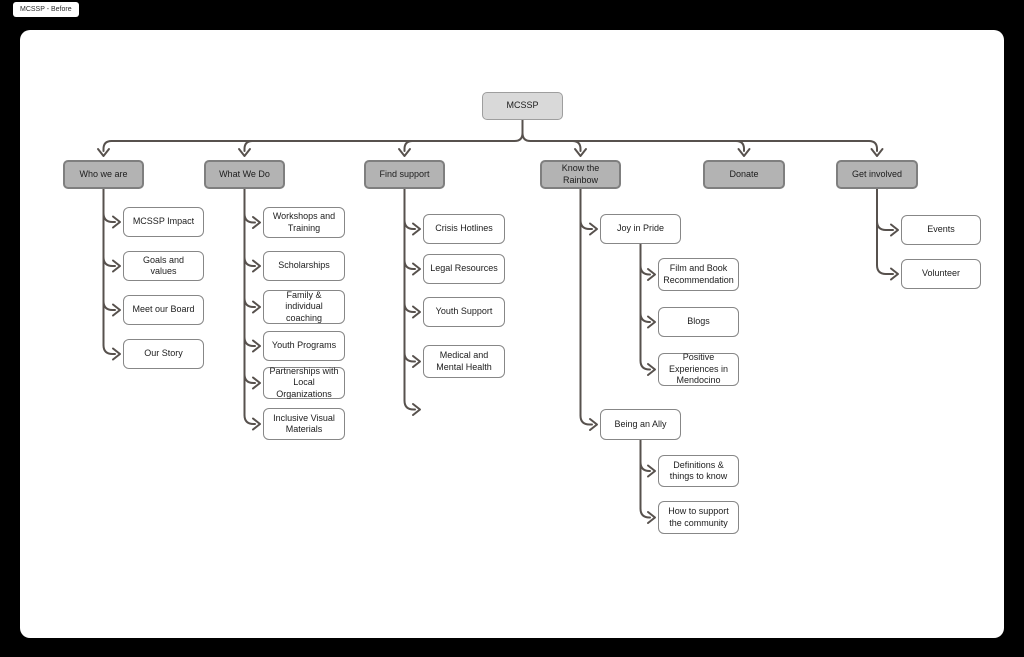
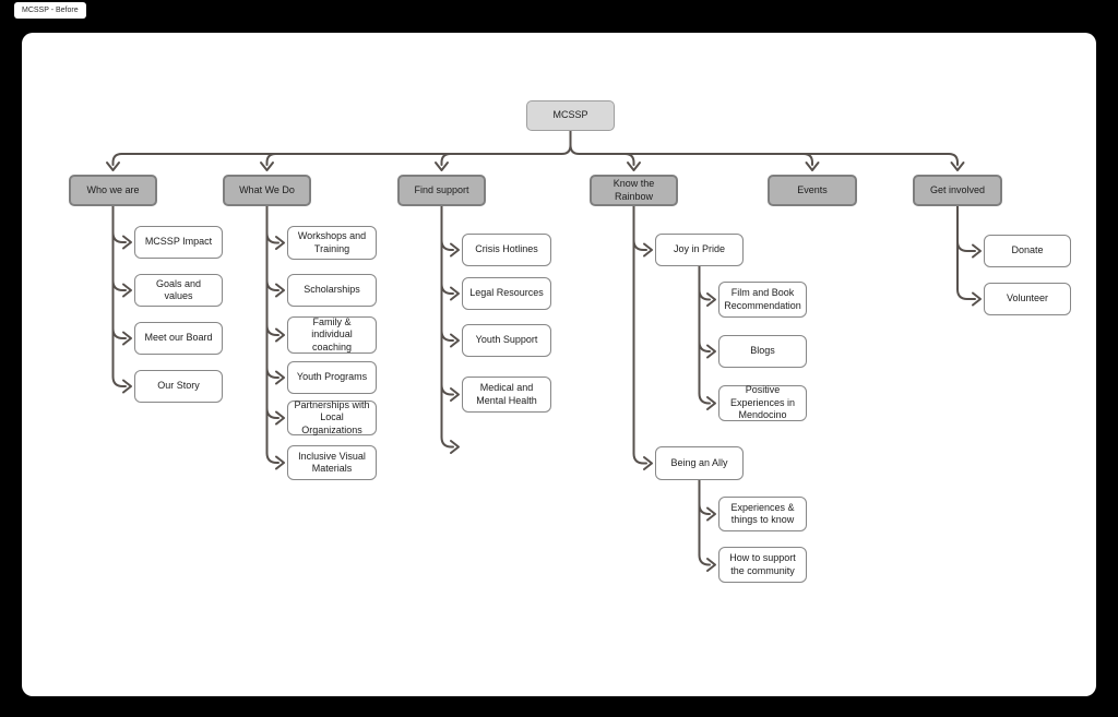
  MCSSP
  Who we are
  What We Do
  Find support
  Know the Rainbow
- Donate
+ Events
  Get involved
  MCSSP Impact
  Goals and values
  Meet our Board
  Our Story
  Workshops and Training
  Scholarships
  Family & individual coaching
  Youth Programs
  Partnerships with Local Organizations
  Inclusive Visual Materials
  Crisis Hotlines
  Legal Resources
  Youth Support
  Medical and Mental Health
  Joy in Pride
  Being an Ally
  Film and Book Recommendation
  Blogs
  Positive Experiences in Mendocino
- Definitions & things to know
+ Experiences & things to know
  How to support the community
- Events
+ Donate
  Volunteer
